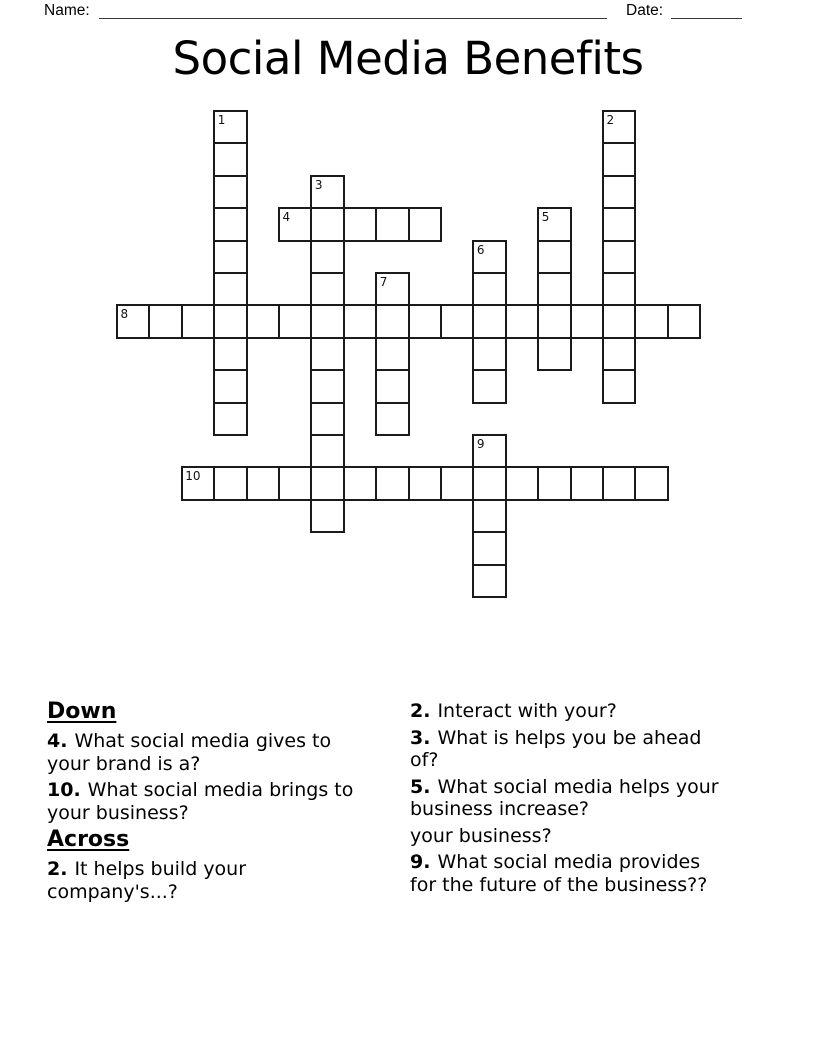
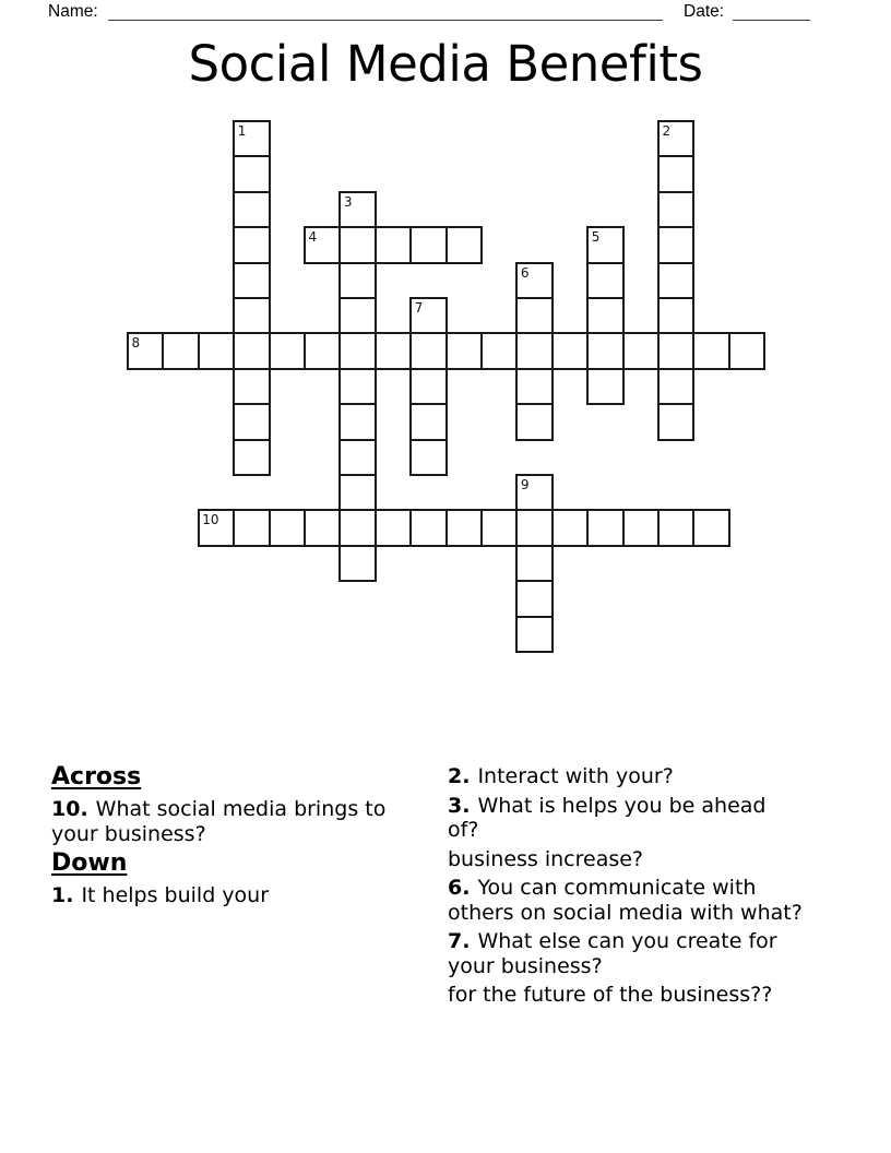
  Name:
  Date:
  Social Media Benefits
  1
  2
  3
  4
  5
  6
  7
  8
  9
  10
- Down
+ Across
- 4. What social media gives to
- your brand is a?
  10. What social media brings to
  your business?
- Across
+ Down
- 2. It helps build your
+ 1. It helps build your
- company's...?
  2. Interact with your?
  3. What is helps you be ahead
  of?
- 5. What social media helps your
  business increase?
+ 6. You can communicate with
+ others on social media with what?
+ 7. What else can you create for
  your business?
- 9. What social media provides
  for the future of the business??
